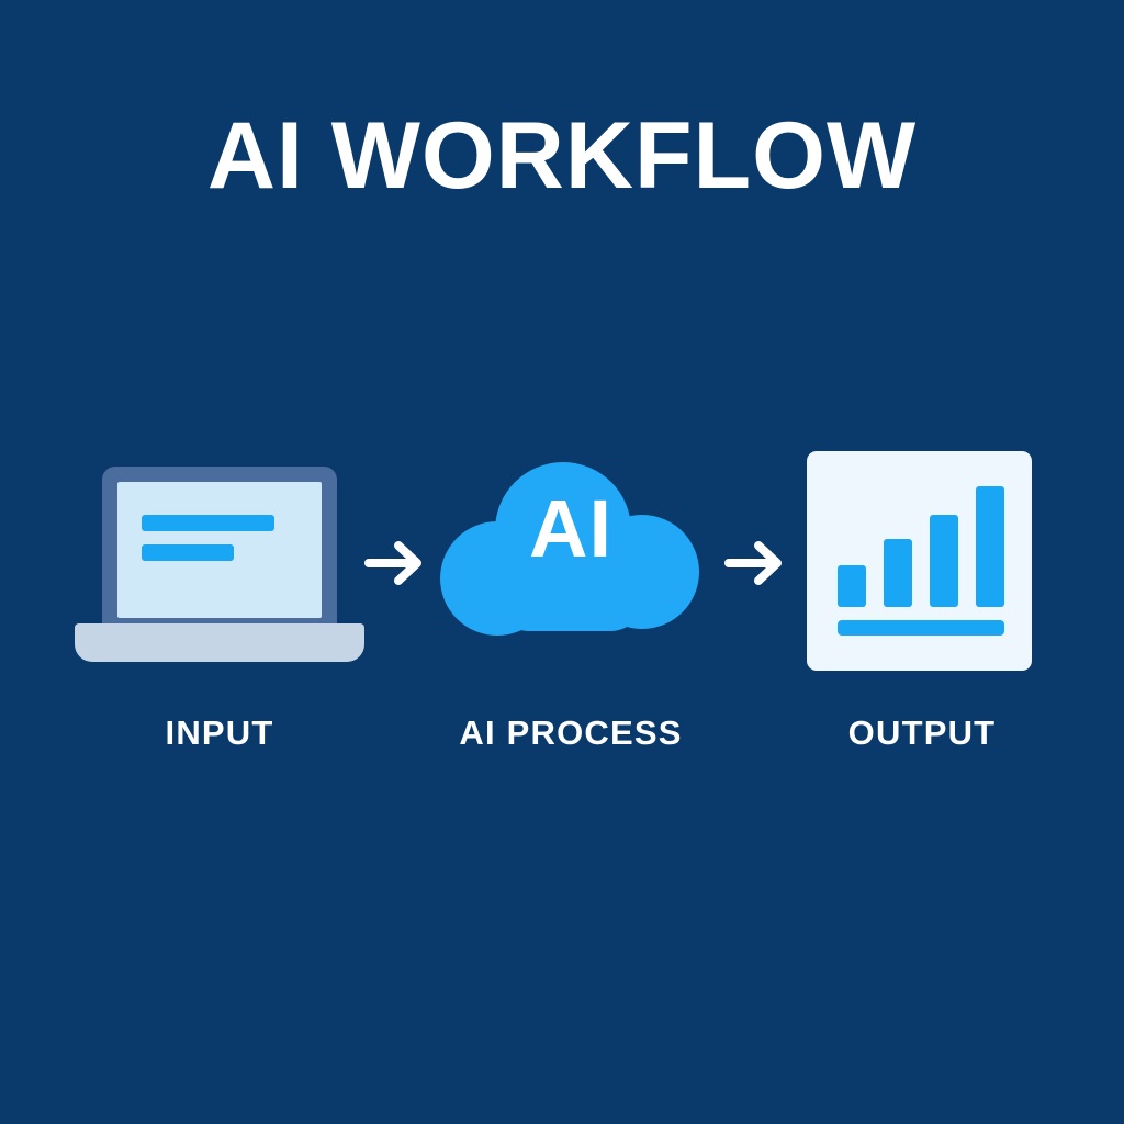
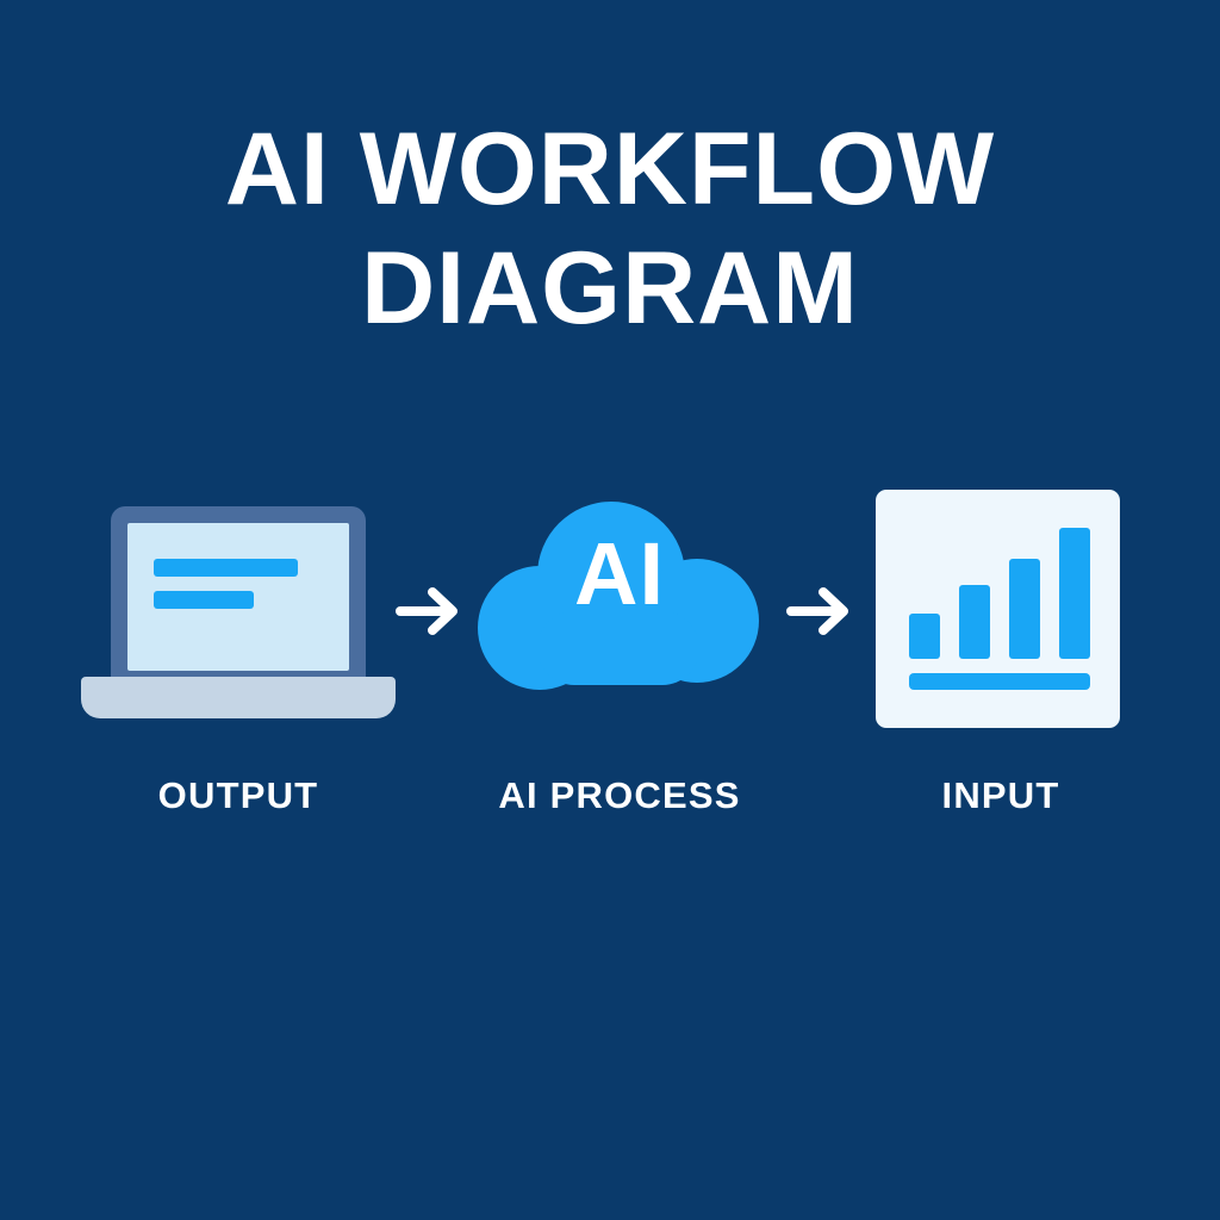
  AI WORKFLOW
+ DIAGRAM
  AI
- INPUT
+ OUTPUT
  AI PROCESS
- OUTPUT
+ INPUT
